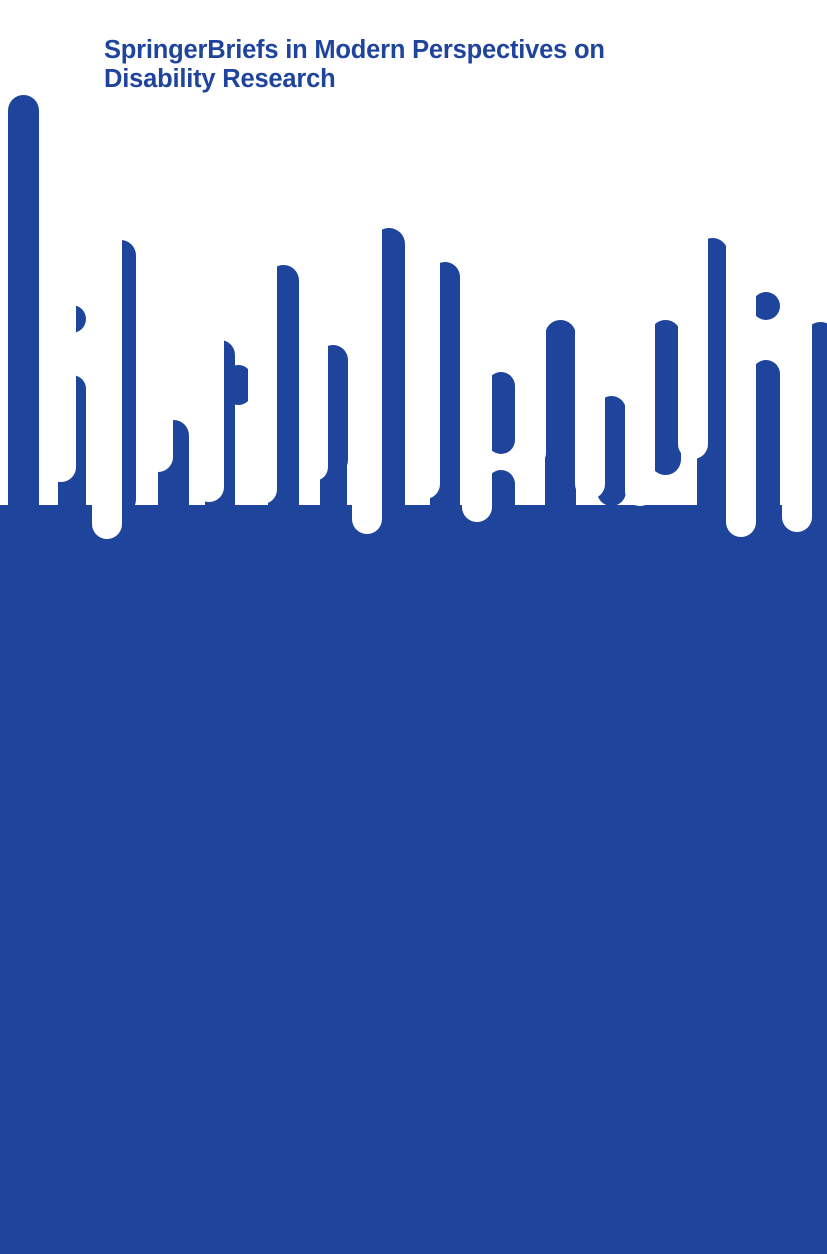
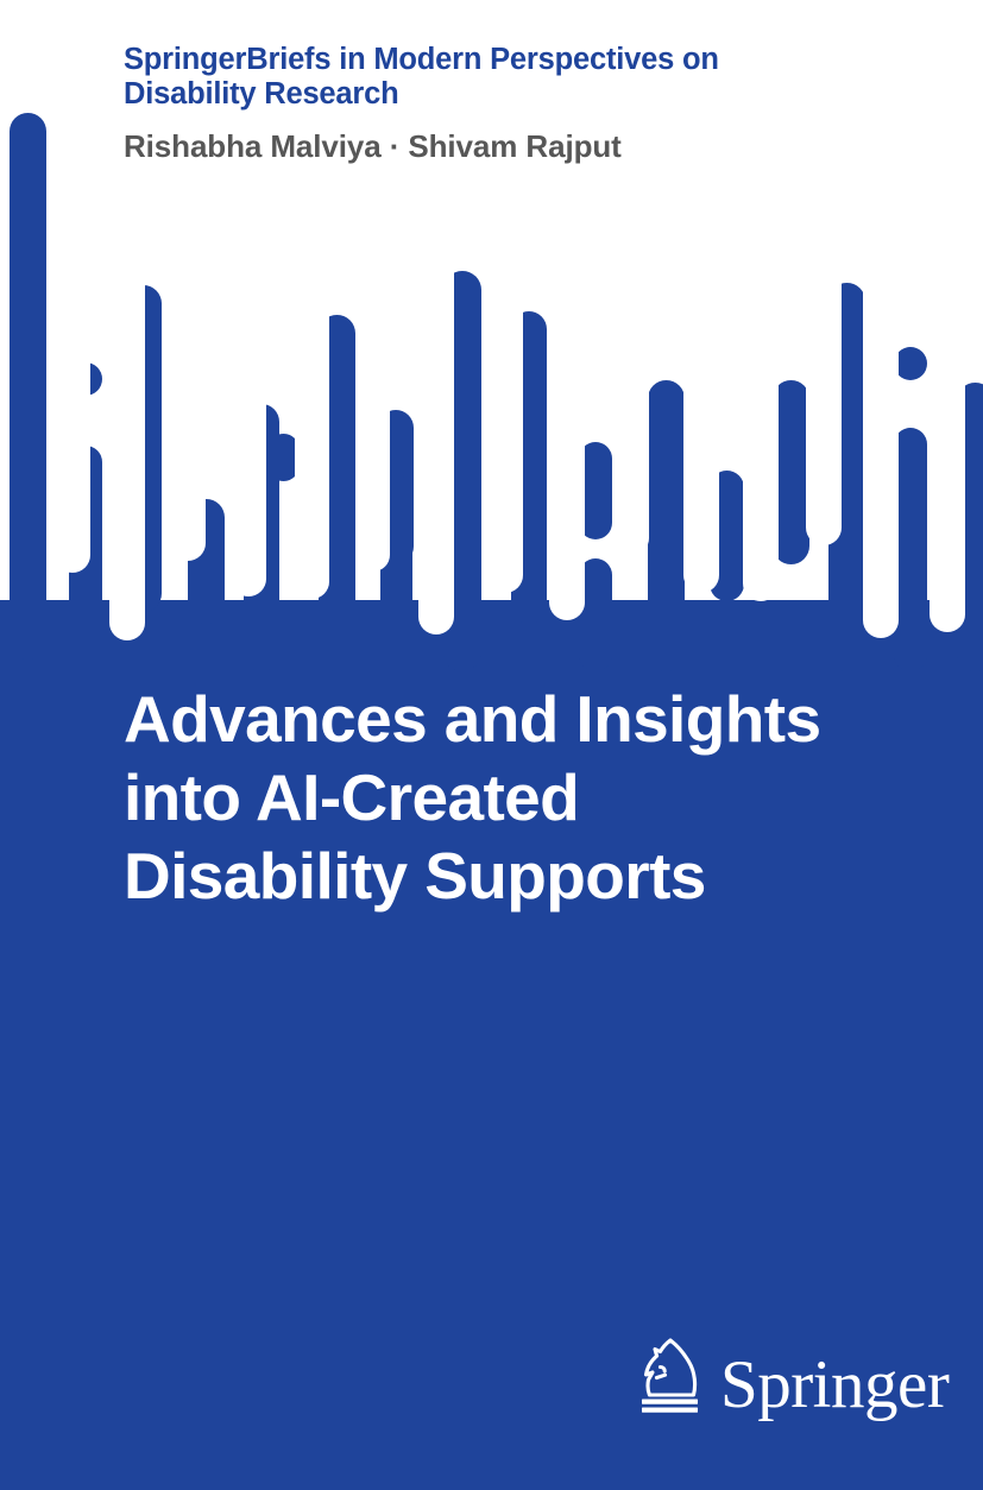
  SpringerBriefs in Modern Perspectives on
  Disability Research
+ Rishabha Malviya · Shivam Rajput
+ Advances and Insights
+ into AI-Created
+ Disability Supports
+ Springer
